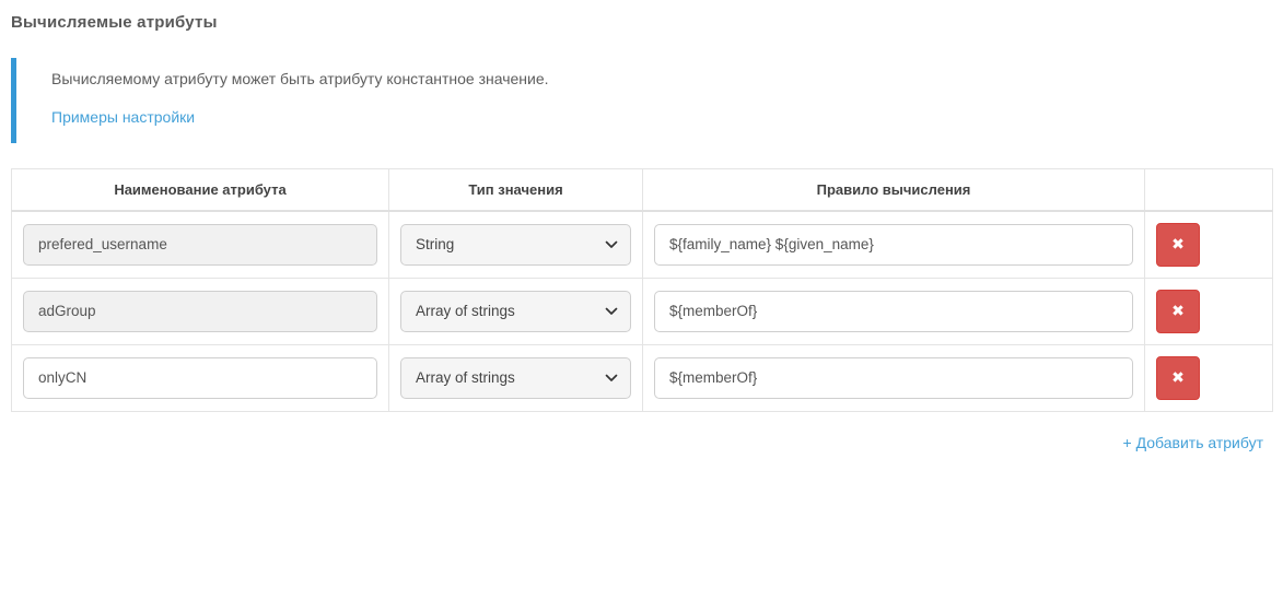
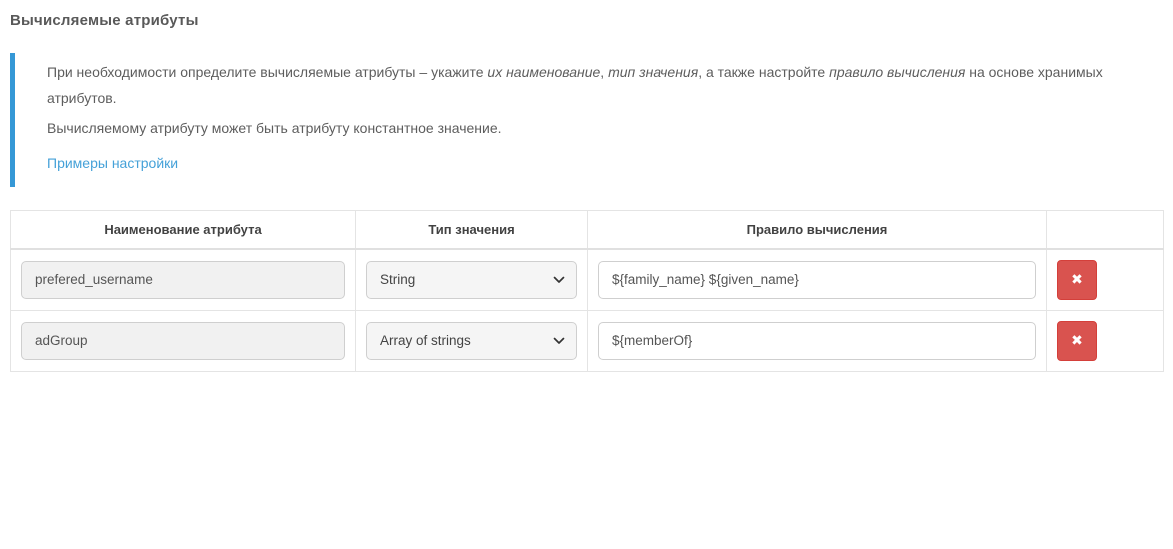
  Вычисляемые атрибуты
+ При необходимости определите вычисляемые атрибуты – укажите их наименование, тип значения, а также настройте правило вычисления на основе хранимых атрибутов.
  Вычисляемому атрибуту может быть атрибуту константное значение.
  Примеры настройки
  Наименование атрибута	Тип значения	Правило вычисления
  prefered_username	String	${family_name} ${given_name}	✖
  adGroup	Array of strings	${memberOf}	✖
- onlyCN	Array of strings	${memberOf}	✖
- + Добавить атрибут
